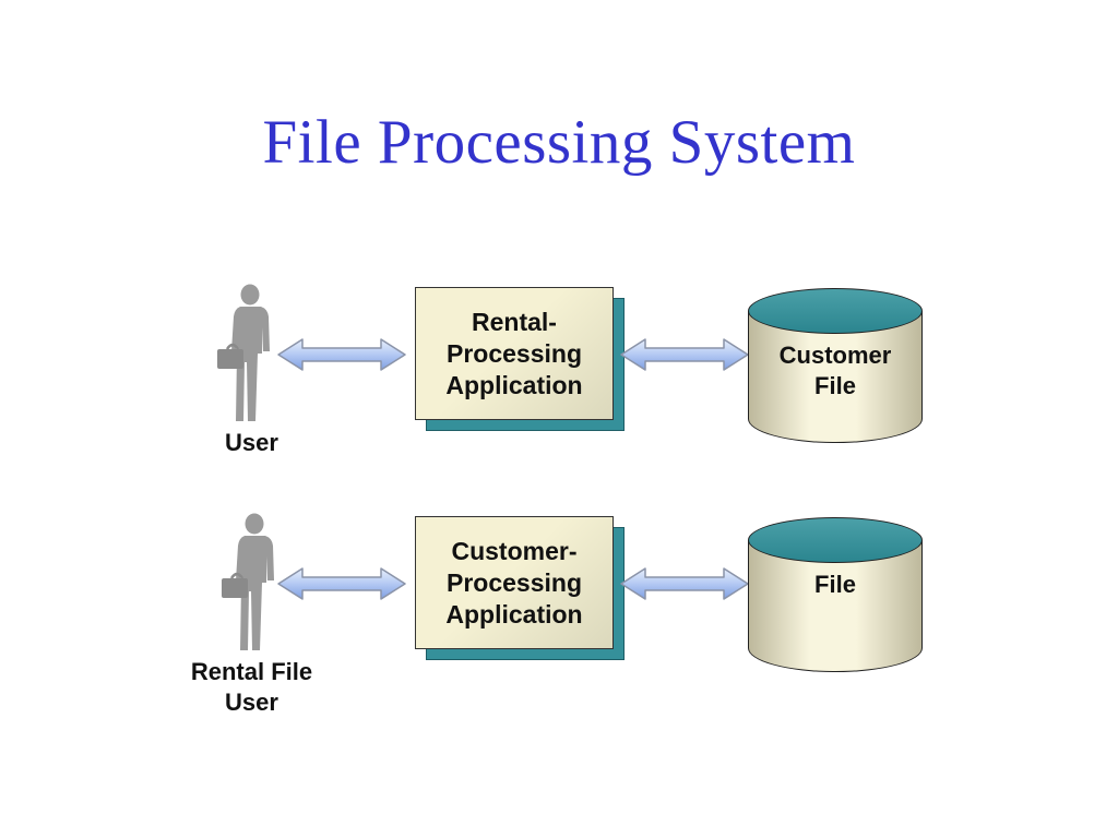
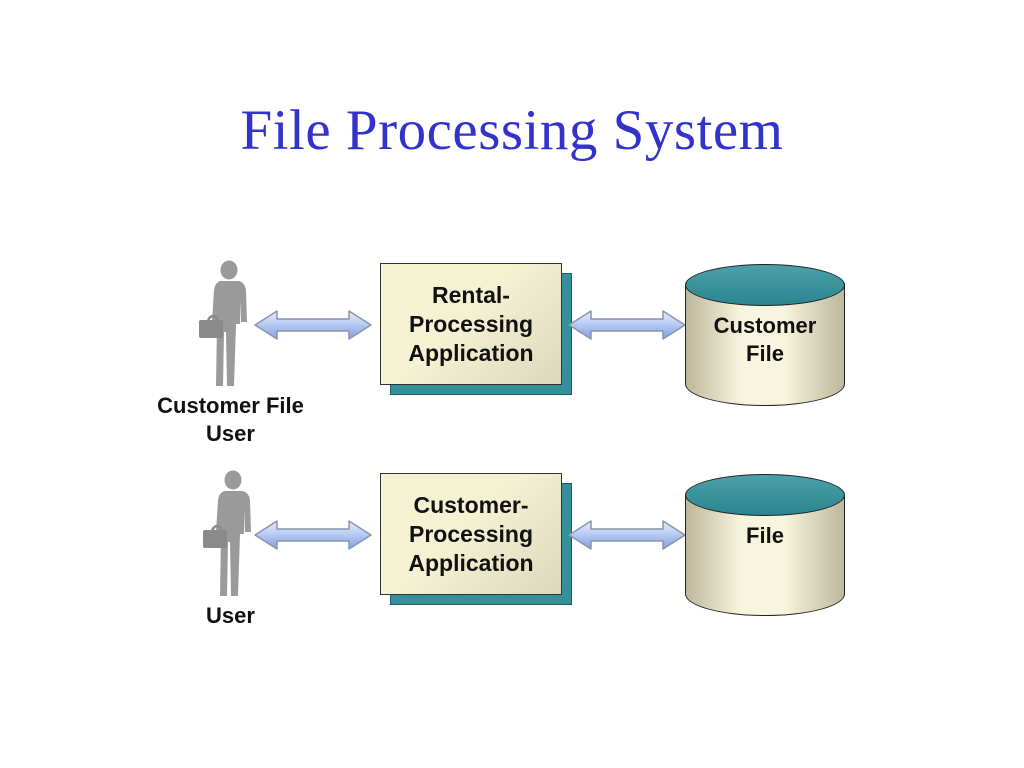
  File Processing System
+ Customer File
  User
  Rental-
  Processing
  Application
  Customer
  File
- Rental File
  User
  Customer-
  Processing
  Application
  File
